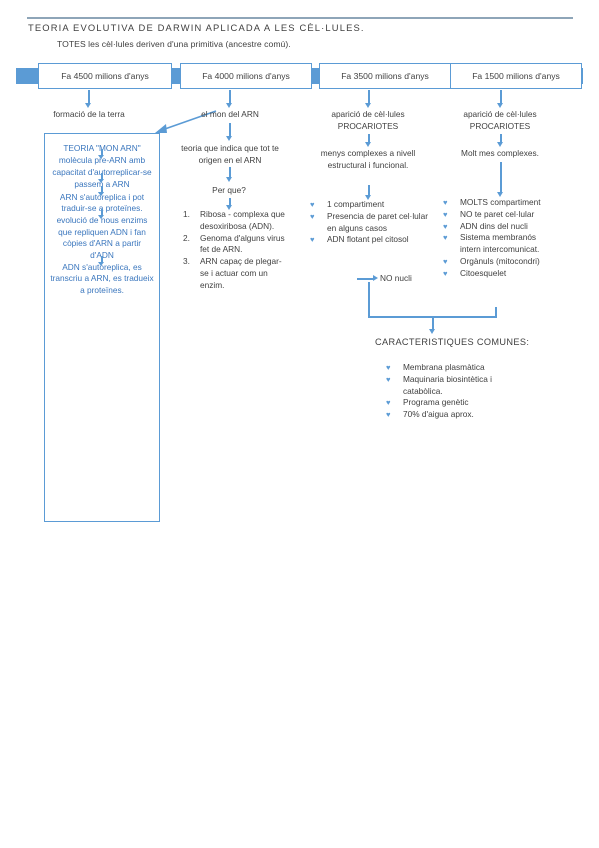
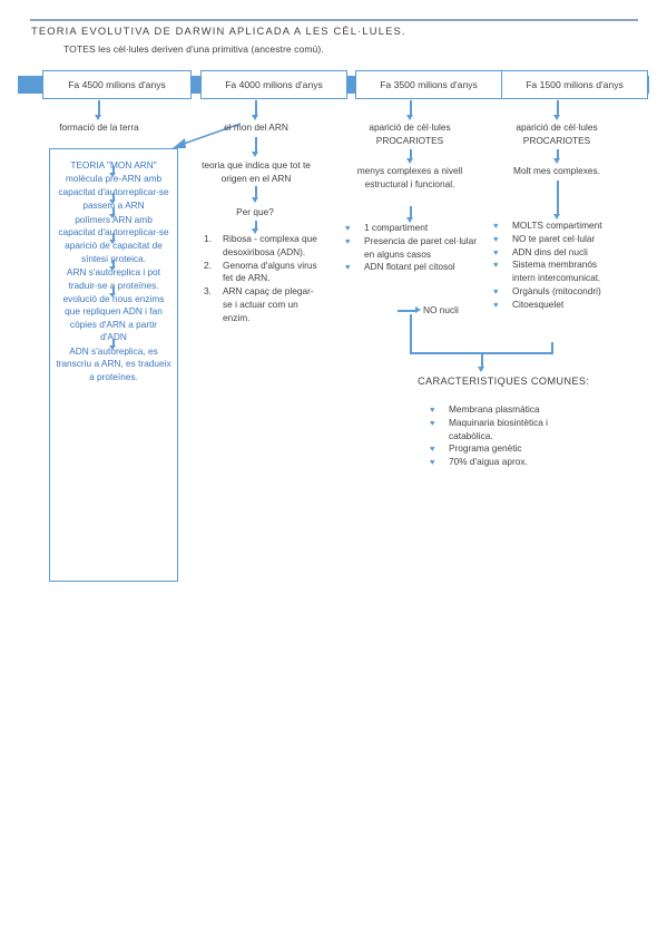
  TEORIA EVOLUTIVA DE DARWIN APLICADA A LES CÈL·LULES.
  TOTES les cèl·lules deriven d'una primitiva (ancestre comú).
  Fa 4500 milions d'anys
  Fa 4000 milions d'anys
  Fa 3500 milions d'anys
  Fa 1500 milions d'anys
  formació de la terra
  TEORIA "MON ARN"
  molècula pre-ARN amb capacitat d'autorreplicar-se
  passem a ARN
+ polímers ARN amb capacitat d'autorreplicar-se
+ aparició de capacitat de síntesi proteica.
  ARN s'autoreplica i pot traduir-se a proteïnes.
  evolució de nous enzims que repliquen ADN i fan còpies d'ARN a partir d'ADN
  ADN s'autoreplica, es transcriu a ARN, es tradueix a proteïnes.
  el mon del ARN
  teoria que indica que tot te origen en el ARN
  Per que?
  1.
  Ribosa - complexa que desoxiribosa (ADN).
  2.
  Genoma d'alguns virus fet de ARN.
  3.
  ARN capaç de plegar-se i actuar com un enzim.
  aparició de cèl·lules
  PROCARIOTES
  menys complexes a nivell estructural i funcional.
  ♥
  1 compartiment
  ♥
  Presencia de paret cel·lular en alguns casos
  ♥
  ADN flotant pel citosol
  NO nucli
  aparició de cèl·lules
  PROCARIOTES
  Molt mes complexes.
  ♥
  MOLTS compartiment
  ♥
  NO te paret cel·lular
  ♥
  ADN dins del nucli
  ♥
  Sistema membranós intern intercomunicat.
  ♥
  Orgànuls (mitocondri)
  ♥
  Citoesquelet
  CARACTERISTIQUES COMUNES:
  ♥
  Membrana plasmàtica
  ♥
  Maquinaria biosintètica i catabòlica.
  ♥
  Programa genètic
  ♥
  70% d'aigua aprox.
